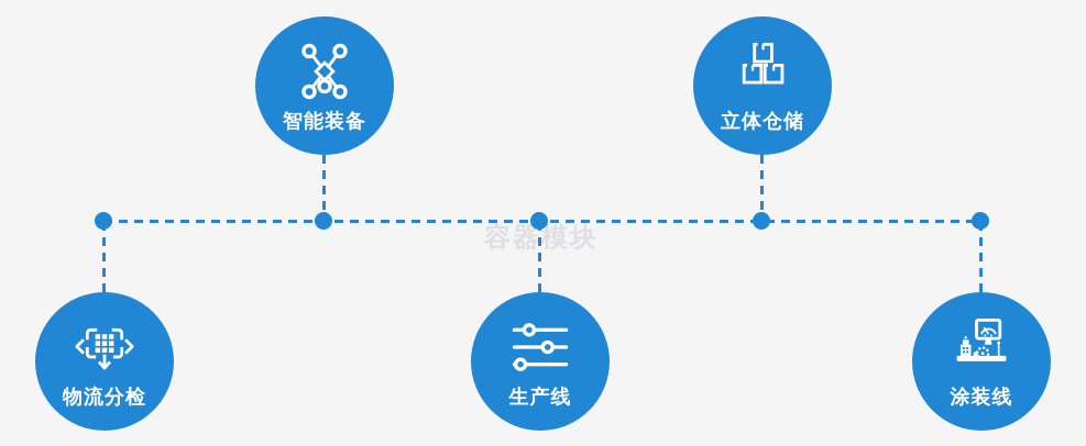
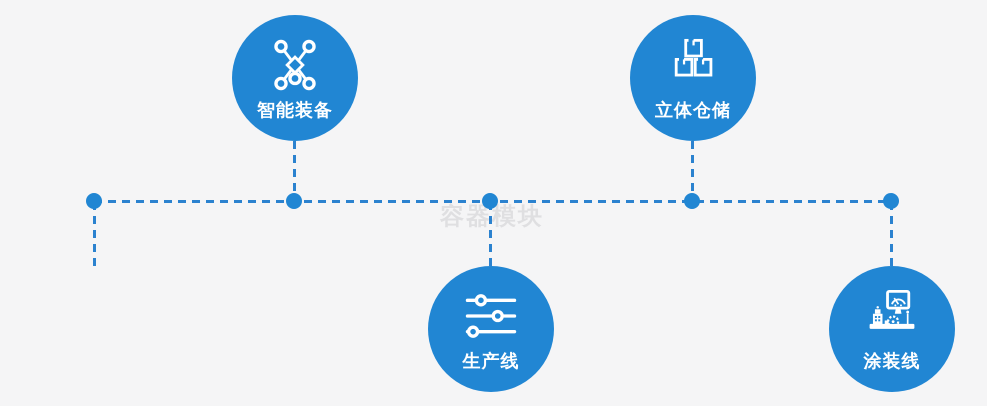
  容器模块
  智能装备
  立体仓储
- 物流分检
  生产线
  涂装线
